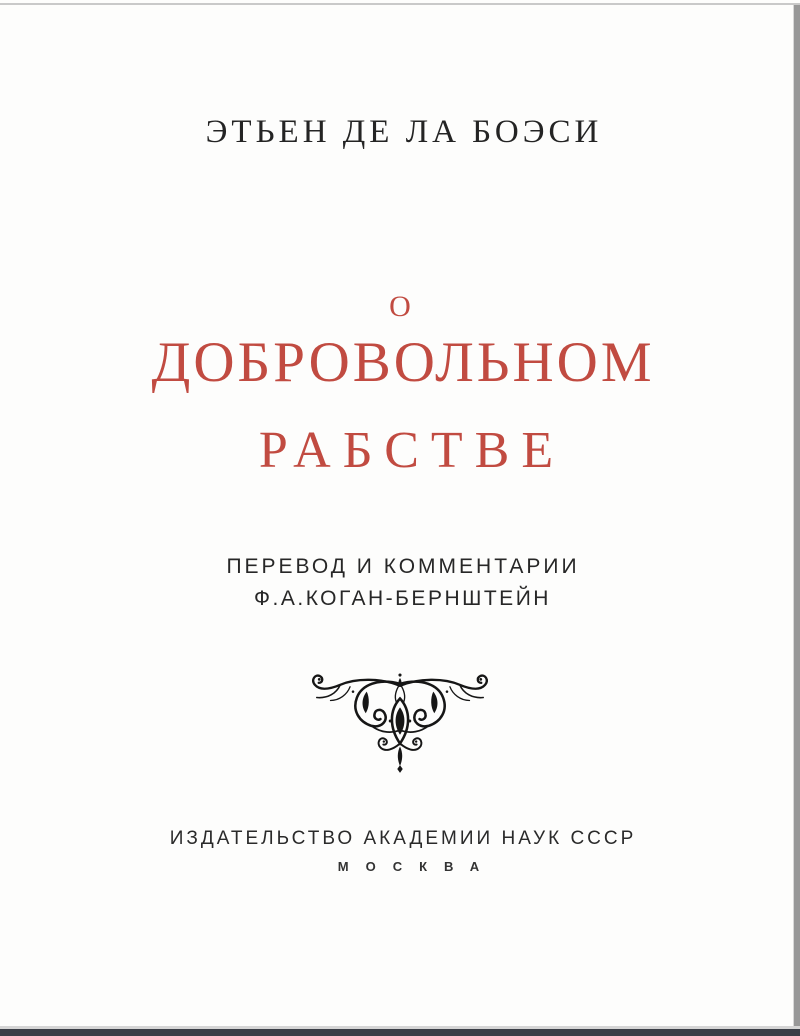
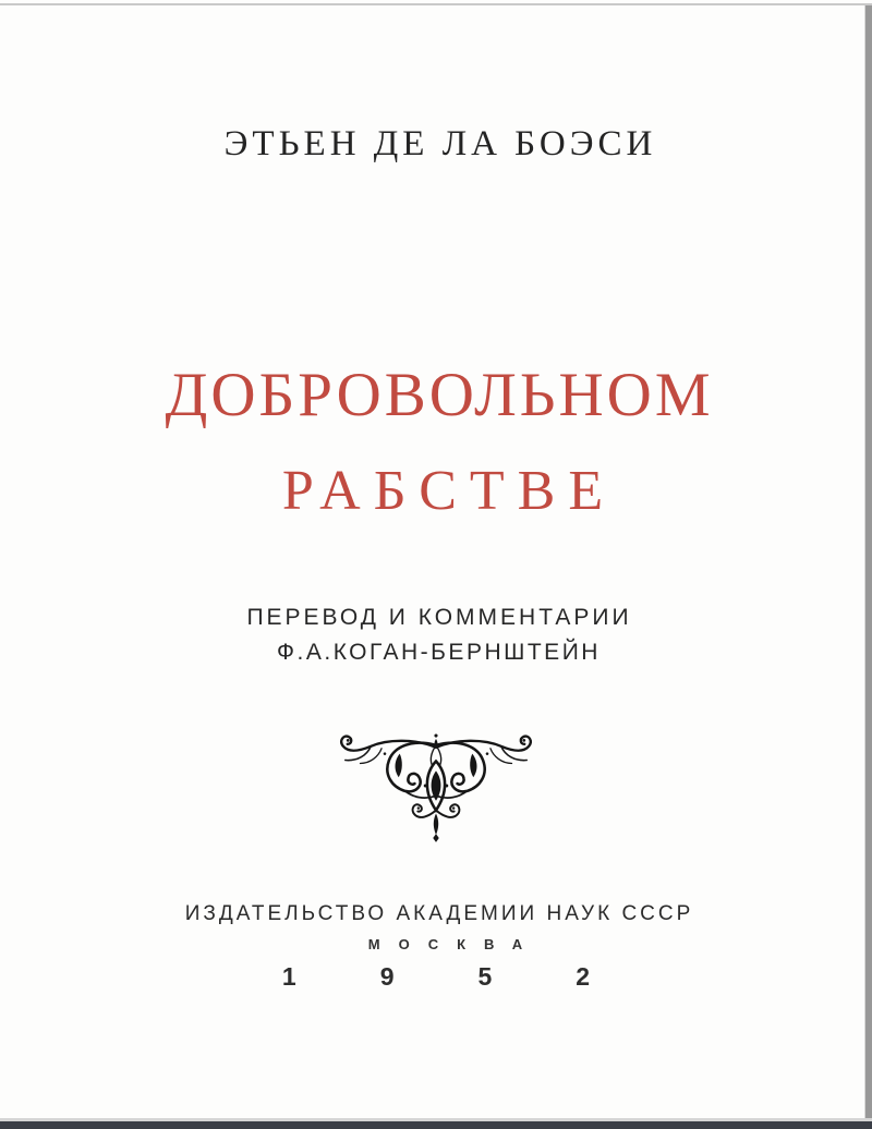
  ЭТЬЕН ДЕ ЛА БОЭСИ
- О
  ДОБРОВОЛЬНОМ
  РАБСТВЕ
  ПЕРЕВОД И КОММЕНТАРИИ
  Ф.А.КОГАН-БЕРНШТЕЙН
  ИЗДАТЕЛЬСТВО АКАДЕМИИ НАУК СССР
  МОСКВА
+ 1
+ 9
+ 5
+ 2
